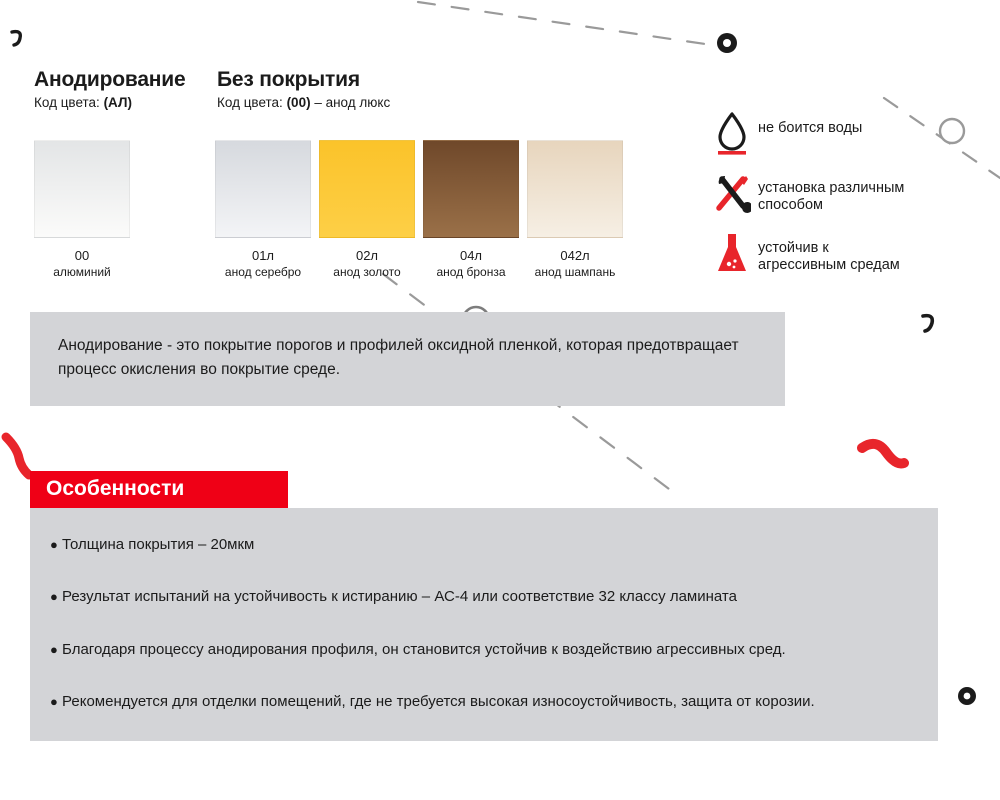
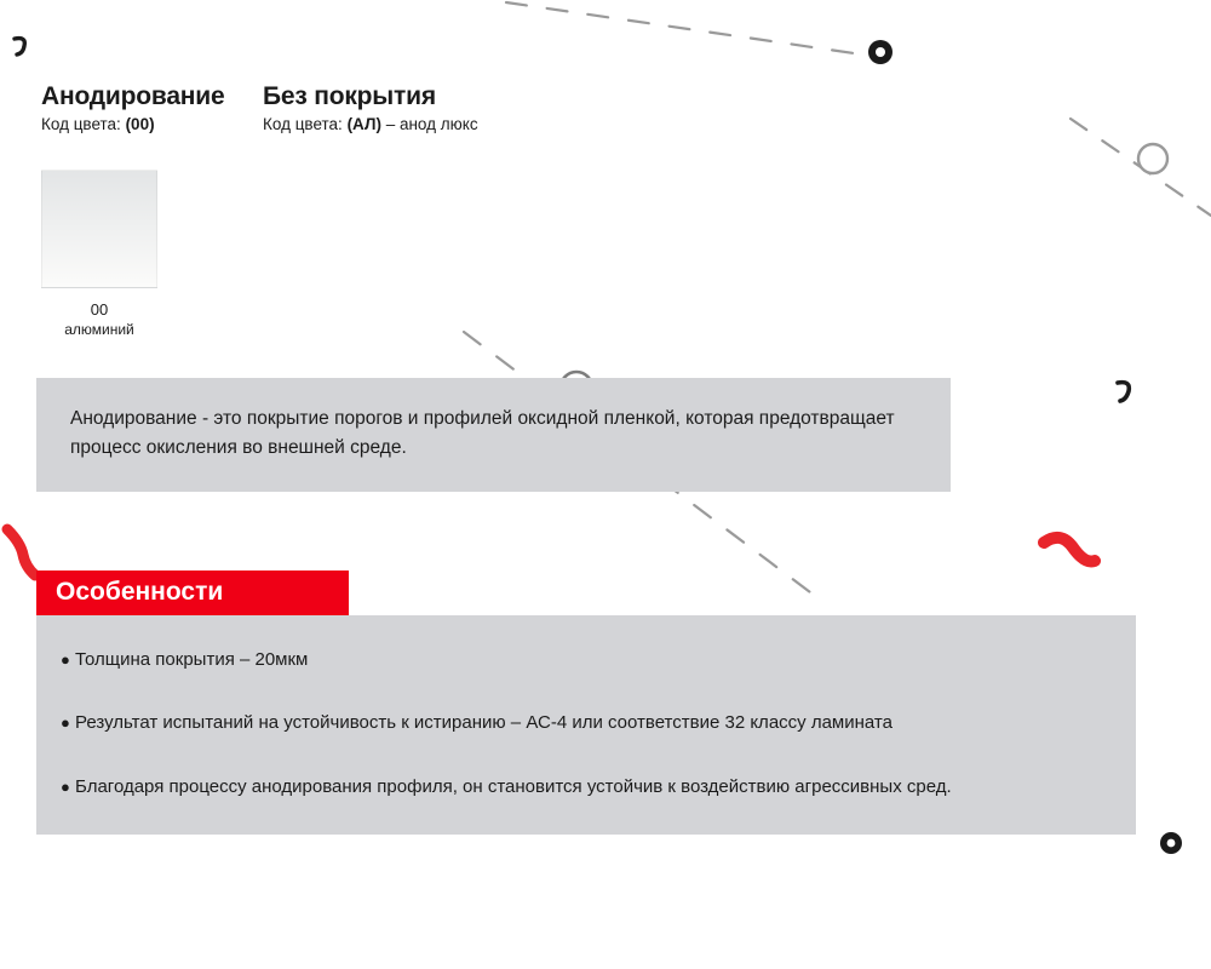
  Анодирование
- Код цвета: (АЛ)
+ Код цвета: (00)
  00
  алюминий
  Без покрытия
- Код цвета: (00) – анод люкс
+ Код цвета: (АЛ) – анод люкс
- 01л
- анод серебро
- 02л
- анод золото
- 04л
- анод бронза
- 042л
- анод шампань
- не боится воды
- установка различным
- способом
- устойчив к
- агрессивным средам
- Анодирование - это покрытие порогов и профилей оксидной пленкой, которая предотвращает процесс окисления во покрытие среде.
+ Анодирование - это покрытие порогов и профилей оксидной пленкой, которая предотвращает процесс окисления во внешней среде.
  Особенности
  ● Толщина покрытия – 20мкм
  ● Результат испытаний на устойчивость к истиранию – АС-4 или соответствие 32 классу ламината
  ● Благодаря процессу анодирования профиля, он становится устойчив к воздействию агрессивных сред.
- ● Рекомендуется для отделки помещений, где не требуется высокая износоустойчивость, защита от корозии.
